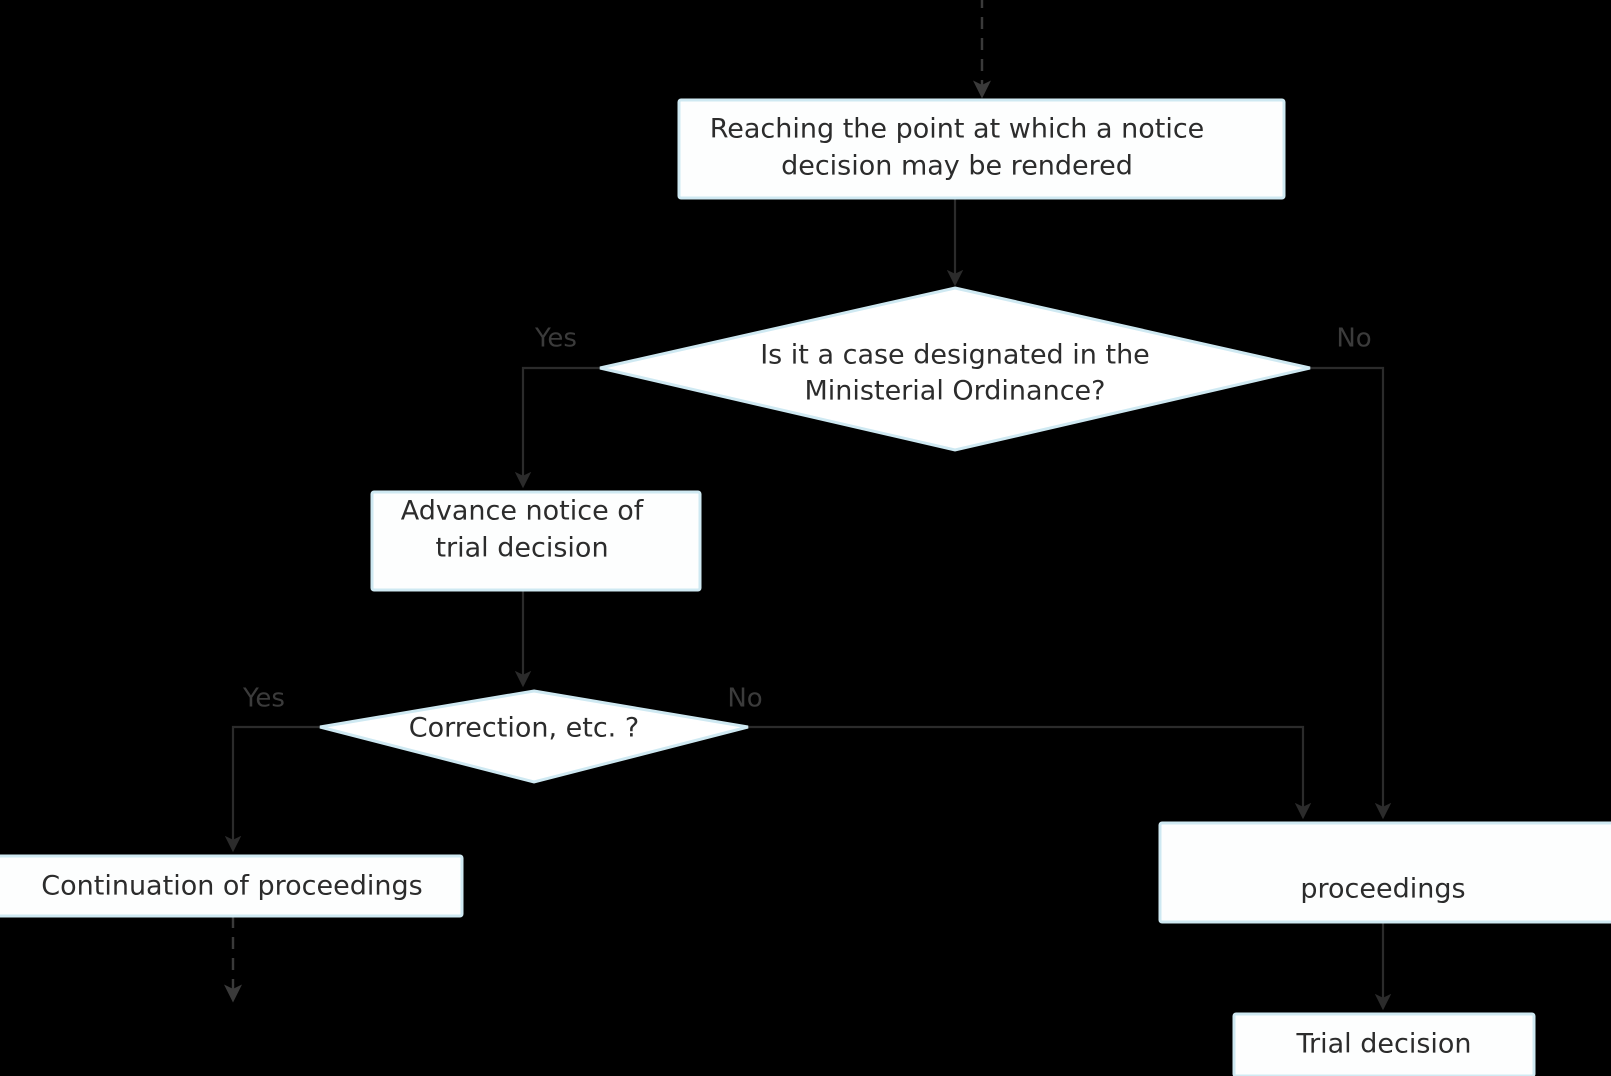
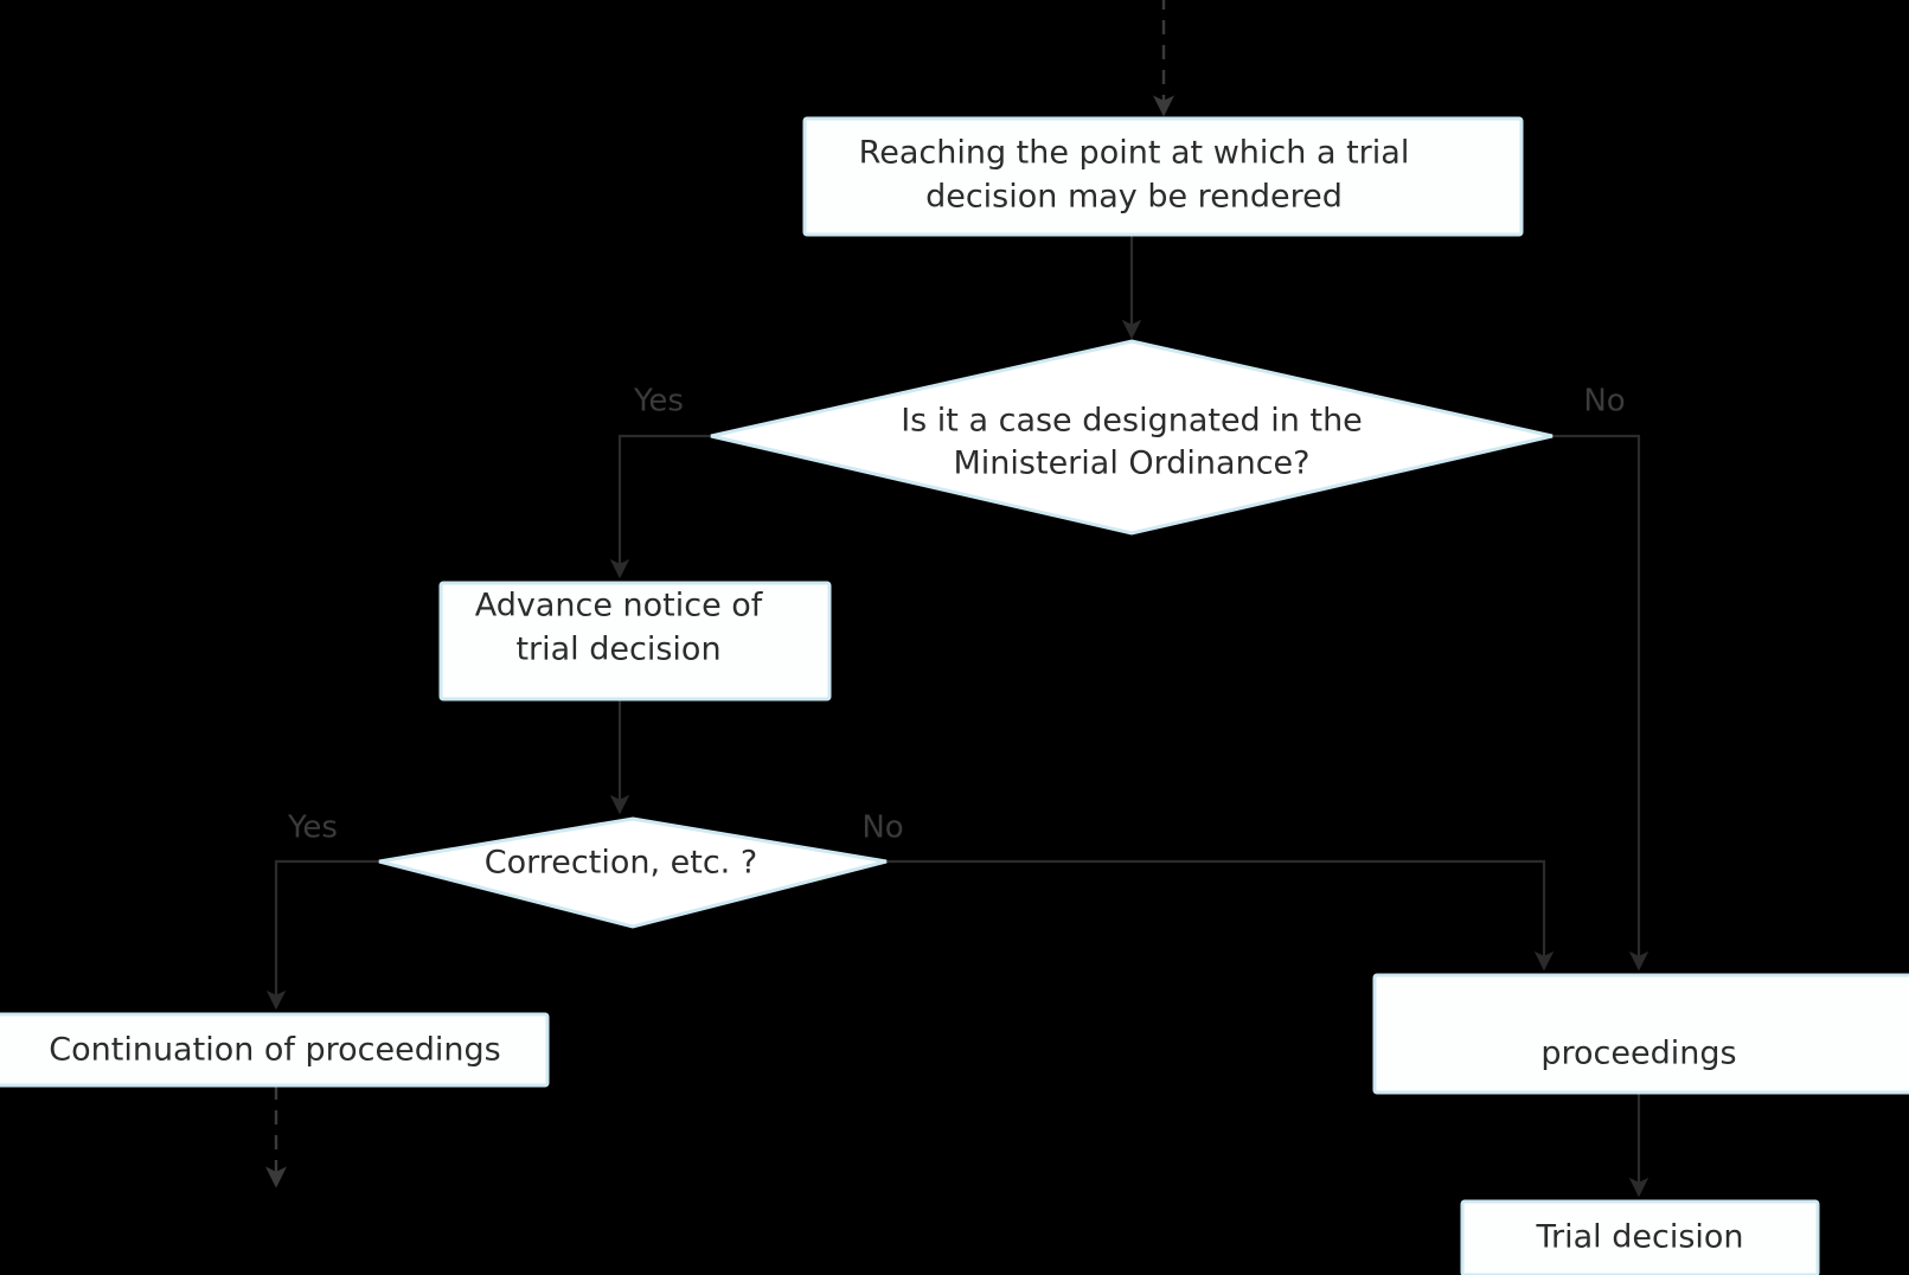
- Reaching the point at which a notice
+ Reaching the point at which a trial
  decision may be rendered
  Is it a case designated in the
  Ministerial Ordinance?
  Advance notice of
  trial decision
  Correction, etc. ?
  Continuation of proceedings
  proceedings
  Trial decision
  Yes
  No
  Yes
  No
